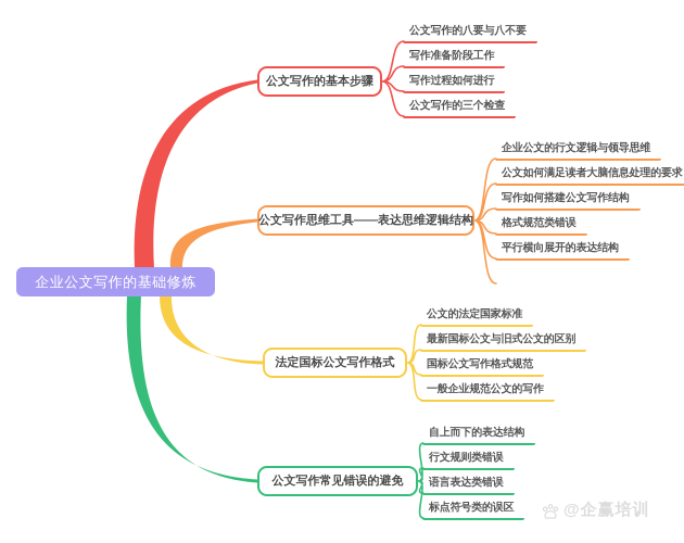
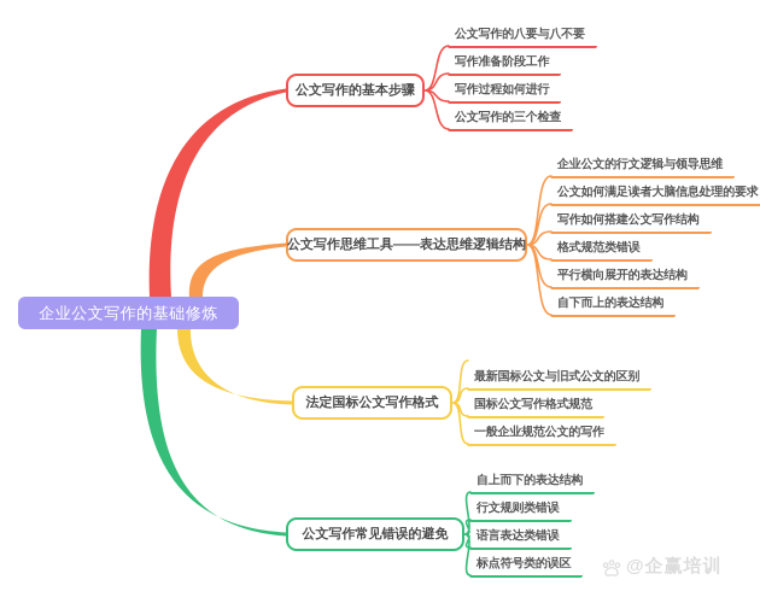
  企业公文写作的基础修炼
  公文写作的基本步骤
  公文写作的八要与八不要
  写作准备阶段工作
  写作过程如何进行
  公文写作的三个检查
  公文写作思维工具——表达思维逻辑结构
  企业公文的行文逻辑与领导思维
  公文如何满足读者大脑信息处理的要求
  写作如何搭建公文写作结构
  格式规范类错误
  平行横向展开的表达结构
+ 自下而上的表达结构
  法定国标公文写作格式
- 公文的法定国家标准
  最新国标公文与旧式公文的区别
  国标公文写作格式规范
  一般企业规范公文的写作
  公文写作常见错误的避免
  自上而下的表达结构
  行文规则类错误
  语言表达类错误
  标点符号类的误区
  @企赢培训
